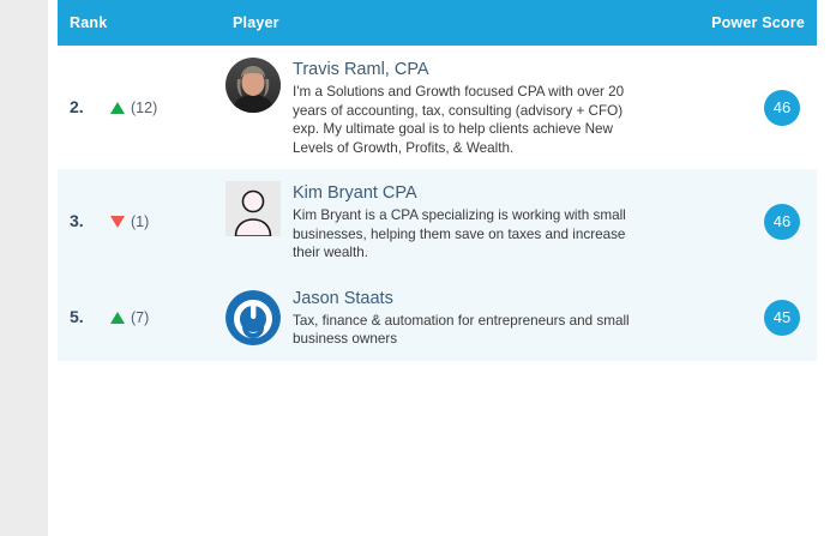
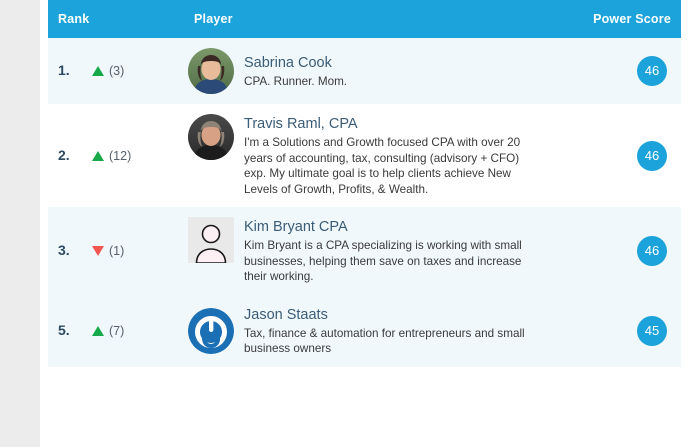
  Rank	Player	Power Score
+ 1. (3)	Sabrina CookCPA. Runner. Mom.	46
  2. (12)	Travis Raml, CPAI'm a Solutions and Growth focused CPA with over 20 years of accounting, tax, consulting (advisory + CFO) exp. My ultimate goal is to help clients achieve New Levels of Growth, Profits, & Wealth.	46
- 3. (1)	Kim Bryant CPAKim Bryant is a CPA specializing is working with small businesses, helping them save on taxes and increase their wealth.	46
+ 3. (1)	Kim Bryant CPAKim Bryant is a CPA specializing is working with small businesses, helping them save on taxes and increase their working.	46
  5. (7)	Jason StaatsTax, finance & automation for entrepreneurs and small business owners	45
